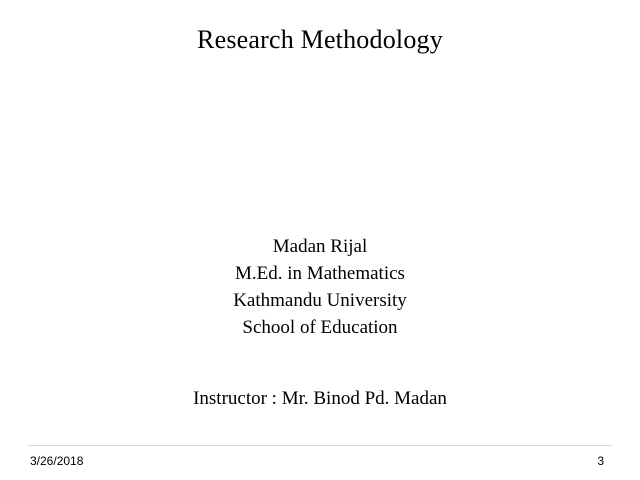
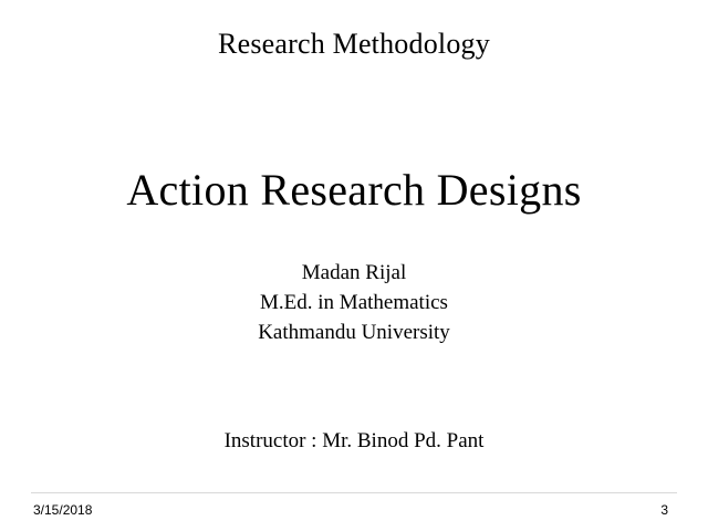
  Research Methodology
+ Action Research Designs
  Madan Rijal
  M.Ed. in Mathematics
  Kathmandu University
- School of Education
- Instructor : Mr. Binod Pd. Madan
+ Instructor : Mr. Binod Pd. Pant
- 3/26/2018
+ 3/15/2018
  3
